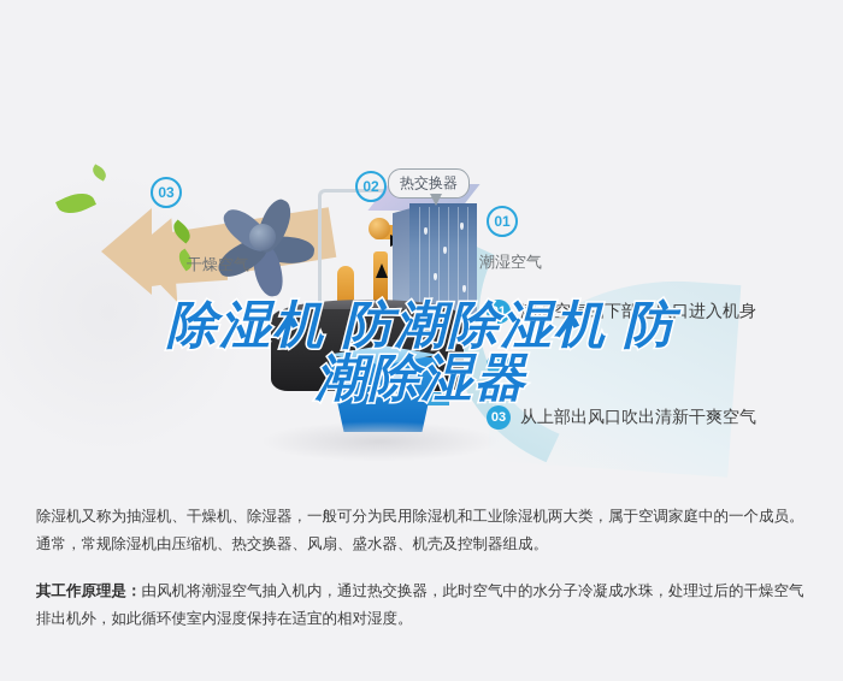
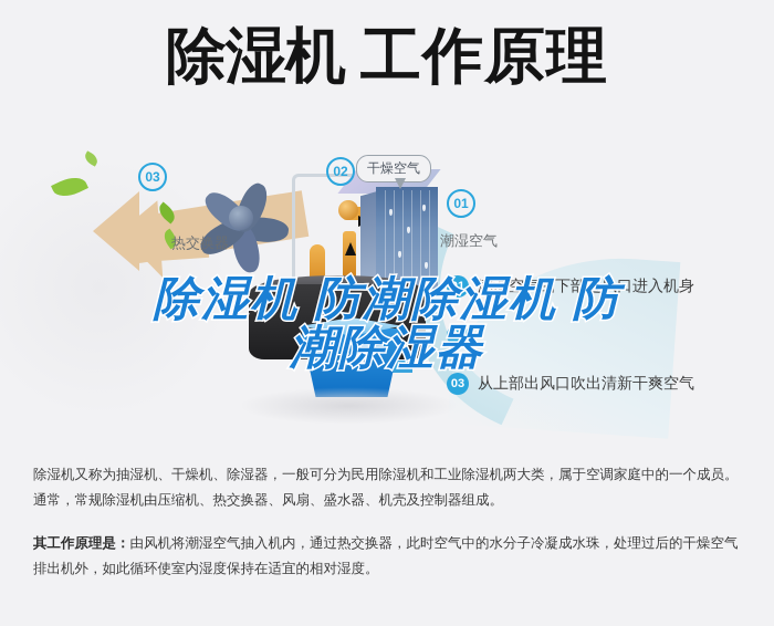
+ 除湿机 工作原理
  水箱
  03
- 干燥空气
+ 热交换器
  02
- 热交换器
+ 干燥空气
  01
  潮湿空气
  01
  潮湿空气由下部进风口进入机身
  02
  03
  从上部出风口吹出清新干爽空气
  除湿机 防潮除湿机 防
  潮除湿器
  除湿机又称为抽湿机、干燥机、除湿器，一般可分为民用除湿机和工业除湿机两大类，属于空调家庭中的一个成员。通常，常规除湿机由压缩机、热交换器、风扇、盛水器、机壳及控制器组成。
  其工作原理是：由风机将潮湿空气抽入机内，通过热交换器，此时空气中的水分子冷凝成水珠，处理过后的干燥空气排出机外，如此循环使室内湿度保持在适宜的相对湿度。
